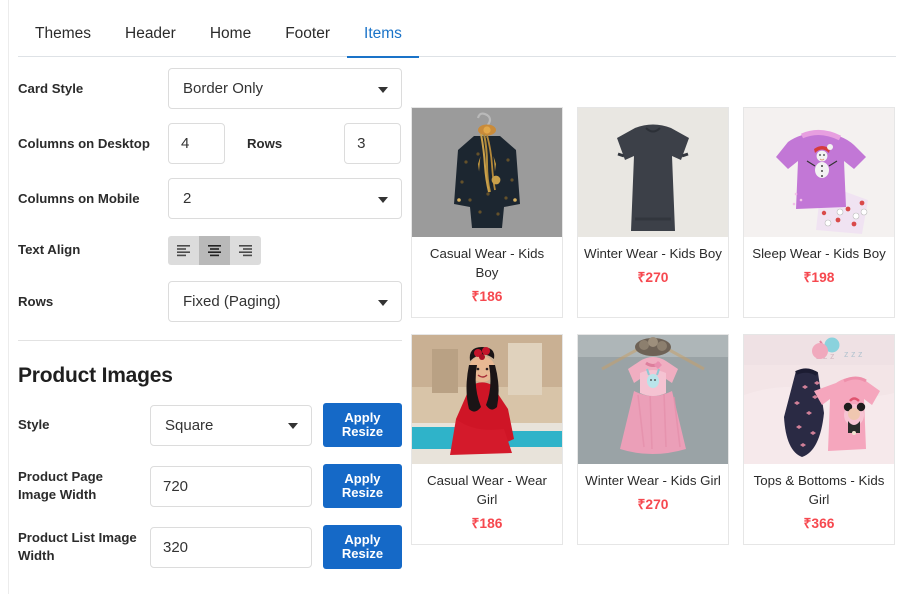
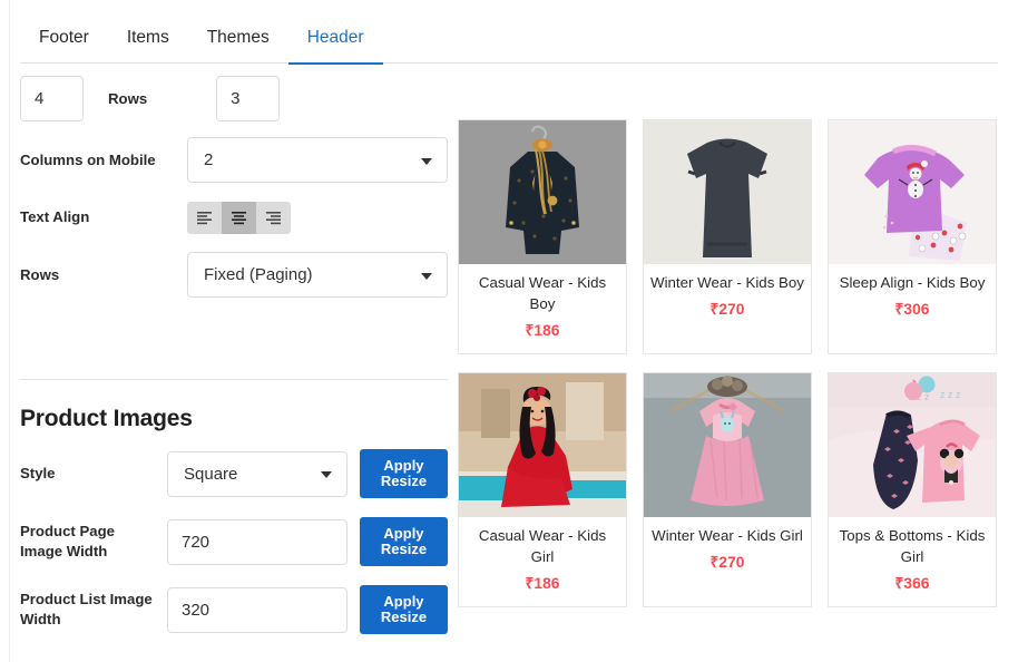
- Themes
+ Footer
- Header
+ Items
- Home
- Footer
+ Themes
- Items
+ Header
- Card Style
- Border Only
- Columns on Desktop
  4
  Rows
  3
  Columns on Mobile
  2
  Text Align
  Rows
  Fixed (Paging)
  Product Images
  Style
  Square
  Apply
  Resize
  Product Page Image Width
  720
  Apply
  Resize
  Product List Image Width
  320
  Apply
  Resize
  Casual Wear - Kids Boy
  ₹186
  Winter Wear - Kids Boy
  ₹270
- Sleep Wear - Kids Boy
+ Sleep Align - Kids Boy
- ₹198
+ ₹306
- Casual Wear - Wear Girl
+ Casual Wear - Kids Girl
  ₹186
  Winter Wear - Kids Girl
  ₹270
  z z z
  Tops & Bottoms - Kids Girl
  ₹366
